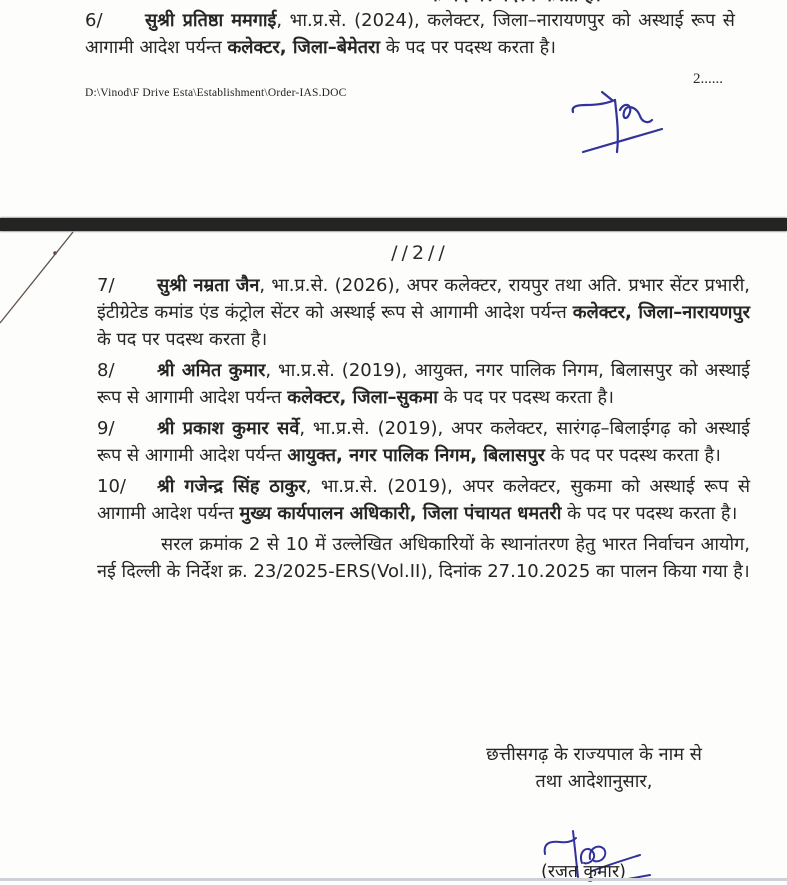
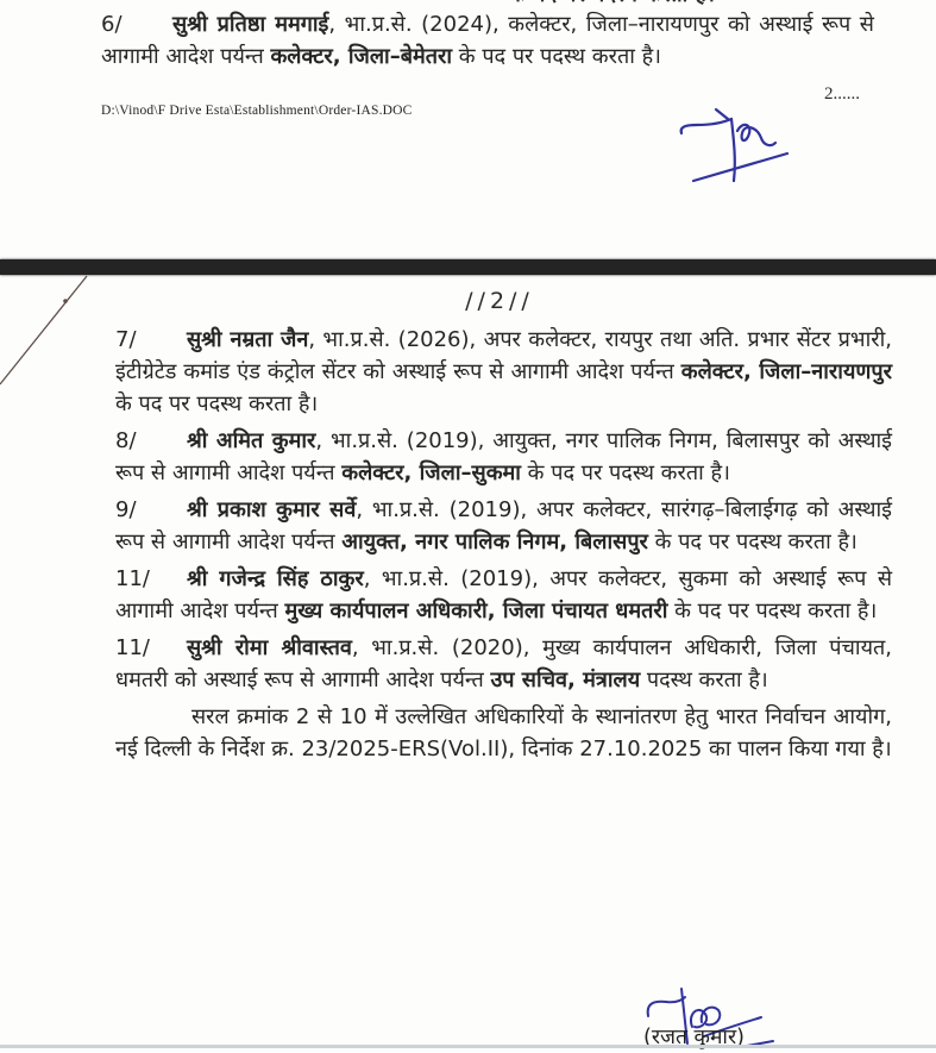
  6/ सुश्री प्रतिष्ठा ममगाई, भा.प्र.से. (2024), कलेक्टर, जिला–नारायणपुर को अस्थाई रूप से आगामी आदेश पर्यन्त कलेक्टर, जिला–बेमेतरा के पद पर पदस्थ करता है।
  2......
  D:\Vinod\F Drive Esta\Establishment\Order-IAS.DOC
  //2//
  7/ सुश्री नम्रता जैन, भा.प्र.से. (2026), अपर कलेक्टर, रायपुर तथा अति. प्रभार सेंटर प्रभारी, इंटीग्रेटेड कमांड एंड कंट्रोल सेंटर को अस्थाई रूप से आगामी आदेश पर्यन्त कलेक्टर, जिला–नारायणपुर के पद पर पदस्थ करता है।
  8/ श्री अमित कुमार, भा.प्र.से. (2019), आयुक्त, नगर पालिक निगम, बिलासपुर को अस्थाई रूप से आगामी आदेश पर्यन्त कलेक्टर, जिला–सुकमा के पद पर पदस्थ करता है।
  9/ श्री प्रकाश कुमार सर्वे, भा.प्र.से. (2019), अपर कलेक्टर, सारंगढ़–बिलाईगढ़ को अस्थाई रूप से आगामी आदेश पर्यन्त आयुक्त, नगर पालिक निगम, बिलासपुर के पद पर पदस्थ करता है।
- 10/ श्री गजेन्द्र सिंह ठाकुर, भा.प्र.से. (2019), अपर कलेक्टर, सुकमा को अस्थाई रूप से आगामी आदेश पर्यन्त मुख्य कार्यपालन अधिकारी, जिला पंचायत धमतरी के पद पर पदस्थ करता है।
+ 11/ श्री गजेन्द्र सिंह ठाकुर, भा.प्र.से. (2019), अपर कलेक्टर, सुकमा को अस्थाई रूप से आगामी आदेश पर्यन्त मुख्य कार्यपालन अधिकारी, जिला पंचायत धमतरी के पद पर पदस्थ करता है।
+ 11/ सुश्री रोमा श्रीवास्तव, भा.प्र.से. (2020), मुख्य कार्यपालन अधिकारी, जिला पंचायत, धमतरी को अस्थाई रूप से आगामी आदेश पर्यन्त उप सचिव, मंत्रालय पदस्थ करता है।
  सरल क्रमांक 2 से 10 में उल्लेखित अधिकारियों के स्थानांतरण हेतु भारत निर्वाचन आयोग, नई दिल्ली के निर्देश क्र. 23/2025-ERS(Vol.II), दिनांक 27.10.2025 का पालन किया गया है।
- छत्तीसगढ़ के राज्यपाल के नाम से
- तथा आदेशानुसार,
  (रजत कुमार)
